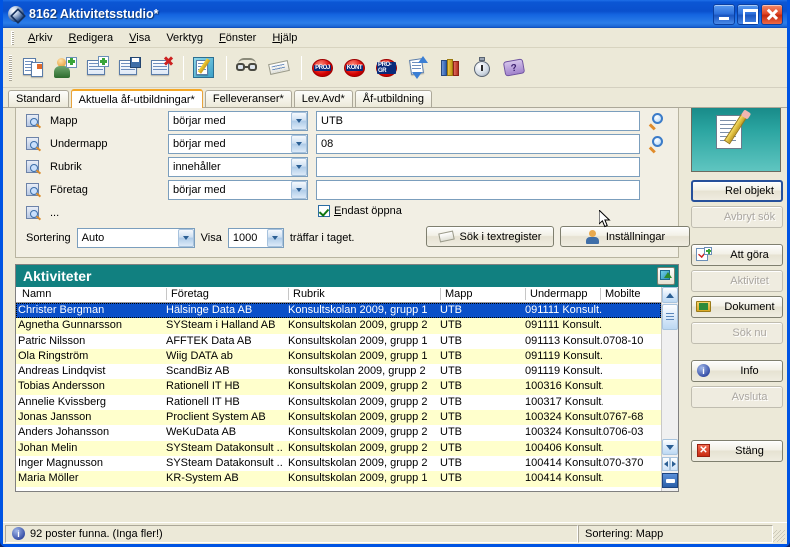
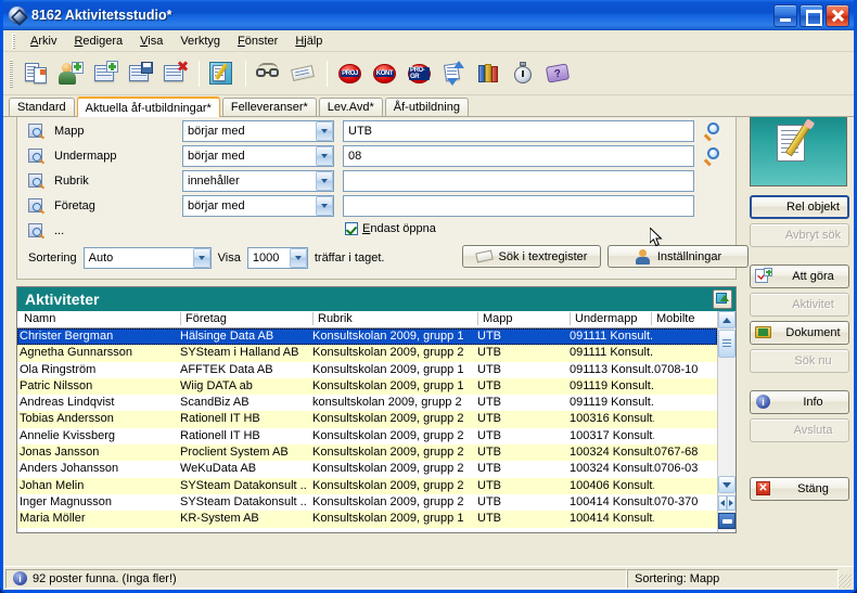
  8162 Aktivitetsstudio*
  Arkiv
  Redigera
  Visa
  Verktyg
  Fönster
  Hjälp
  Standard
  Aktuella åf-utbildningar*
  Felleveranser*
  Lev.Avd*
  Åf-utbildning
  Mapp
  börjar med
  UTB
  Undermapp
  börjar med
  08
  Rubrik
  innehåller
  Företag
  börjar med
  ...
  Endast öppna
  Sortering
  Auto
  Visa
  1000
  träffar i taget.
  Sök i textregister
  Inställningar
  Aktiviteter
  Namn
  Företag
  Rubrik
  Mapp
  Undermapp
  Mobilte
  Christer Bergman
  Hälsinge Data AB
  Konsultskolan 2009, grupp 1
  UTB
  091111 Konsult.
  Agnetha Gunnarsson
  SYSteam i Halland AB
  Konsultskolan 2009, grupp 2
  UTB
  091111 Konsult.
- Patric Nilsson
+ Ola Ringström
  AFFTEK Data AB
  Konsultskolan 2009, grupp 1
  UTB
  091113 Konsult.
  0708-10
- Ola Ringström
+ Patric Nilsson
  Wiig DATA ab
  Konsultskolan 2009, grupp 1
  UTB
  091119 Konsult.
  Andreas Lindqvist
  ScandBiz AB
  konsultskolan 2009, grupp 2
  UTB
  091119 Konsult.
  Tobias Andersson
  Rationell IT HB
  Konsultskolan 2009, grupp 2
  UTB
  100316 Konsult.
  Annelie Kvissberg
  Rationell IT HB
  Konsultskolan 2009, grupp 2
  UTB
  100317 Konsult.
  Jonas Jansson
  Proclient System AB
  Konsultskolan 2009, grupp 2
  UTB
  100324 Konsult.
  0767-68
  Anders Johansson
  WeKuData AB
  Konsultskolan 2009, grupp 2
  UTB
  100324 Konsult.
  0706-03
  Johan Melin
  SYSteam Datakonsult ..
  Konsultskolan 2009, grupp 2
  UTB
  100406 Konsult.
  Inger Magnusson
  SYSteam Datakonsult ..
  Konsultskolan 2009, grupp 2
  UTB
  100414 Konsult.
  070-370
  Maria Möller
  KR-System AB
  Konsultskolan 2009, grupp 1
  UTB
  100414 Konsult.
  Rel objekt
  Avbryt sök
  Att göra
  Aktivitet
  Dokument
  Sök nu
  i
  Info
  Avsluta
  ✕
  Stäng
  i
  92 poster funna. (Inga fler!)
  Sortering: Mapp
